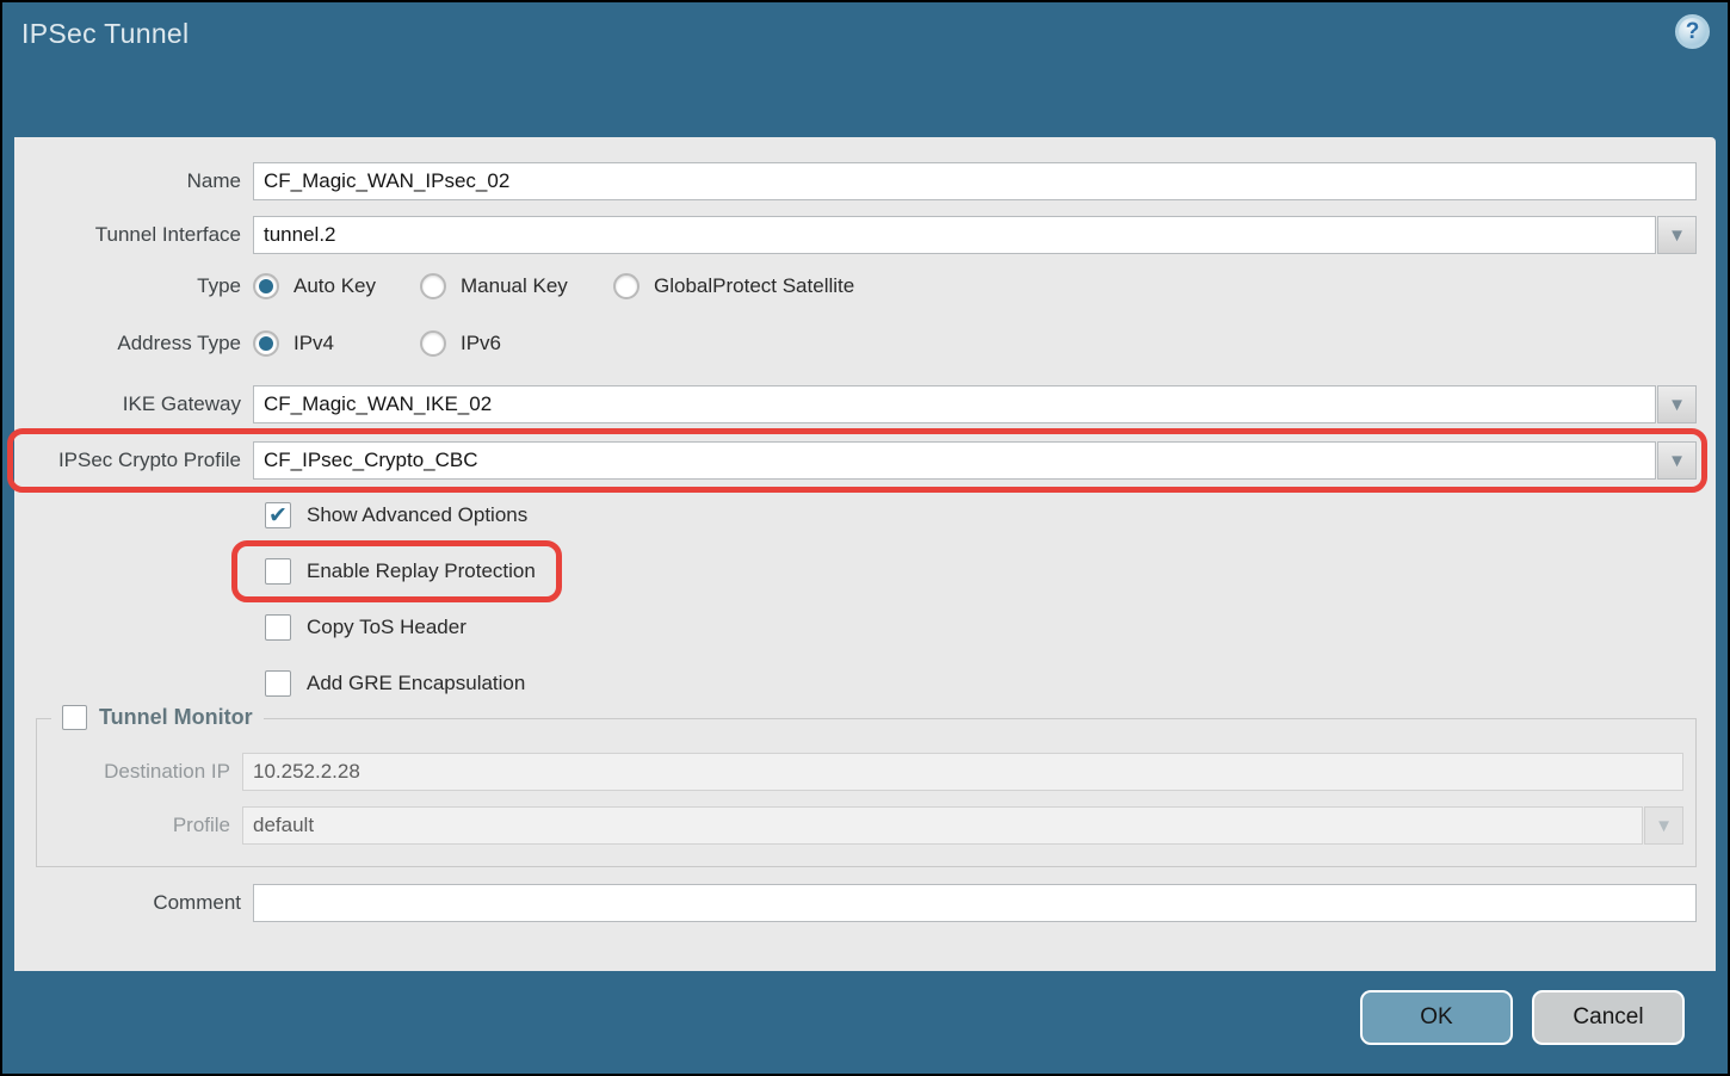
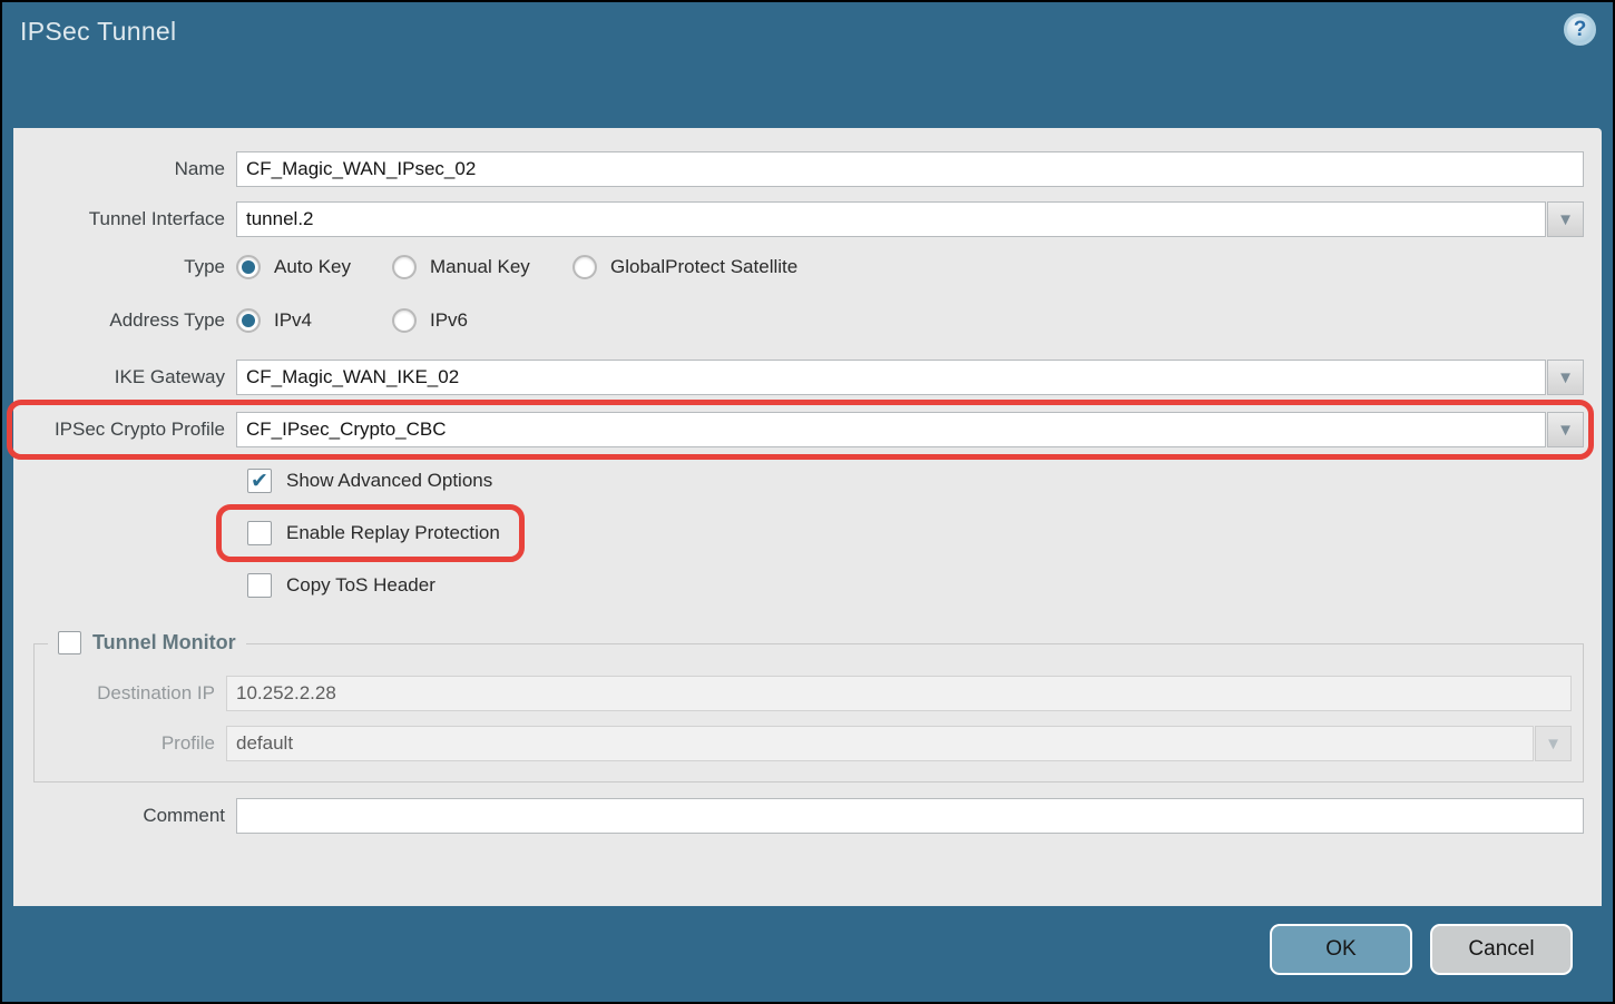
  IPSec Tunnel
  ?
  Name
  CF_Magic_WAN_IPsec_02
  Tunnel Interface
  tunnel.2
  ▼
  Type
  Auto Key
  Manual Key
  GlobalProtect Satellite
  Address Type
  IPv4
  IPv6
  IKE Gateway
  CF_Magic_WAN_IKE_02
  ▼
  IPSec Crypto Profile
  CF_IPsec_Crypto_CBC
  ▼
  ✔
  Show Advanced Options
  Enable Replay Protection
  Copy ToS Header
- Add GRE Encapsulation
  Tunnel Monitor
  Destination IP
  10.252.2.28
  Profile
  default
  ▼
  Comment
  OK
  Cancel
